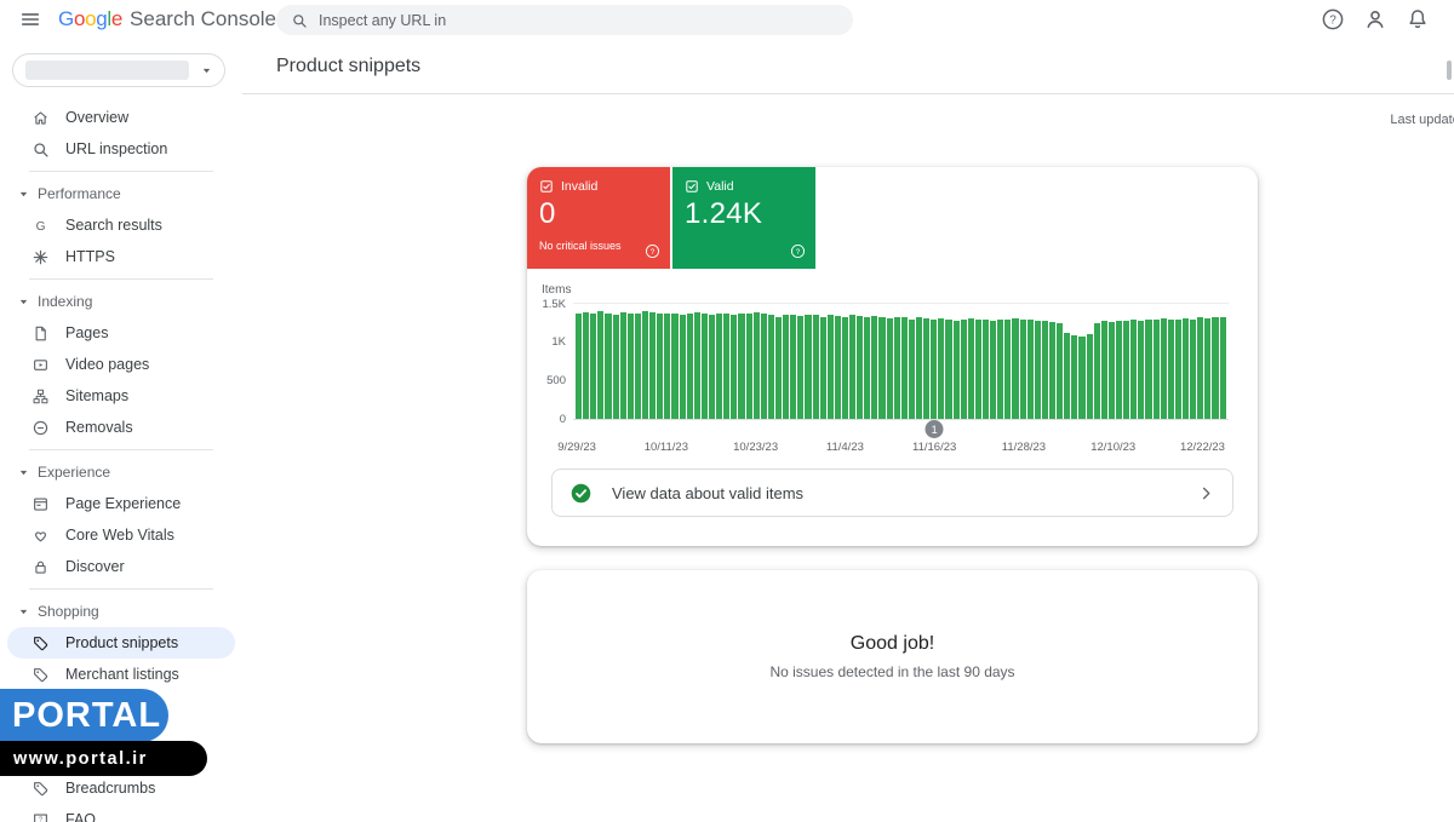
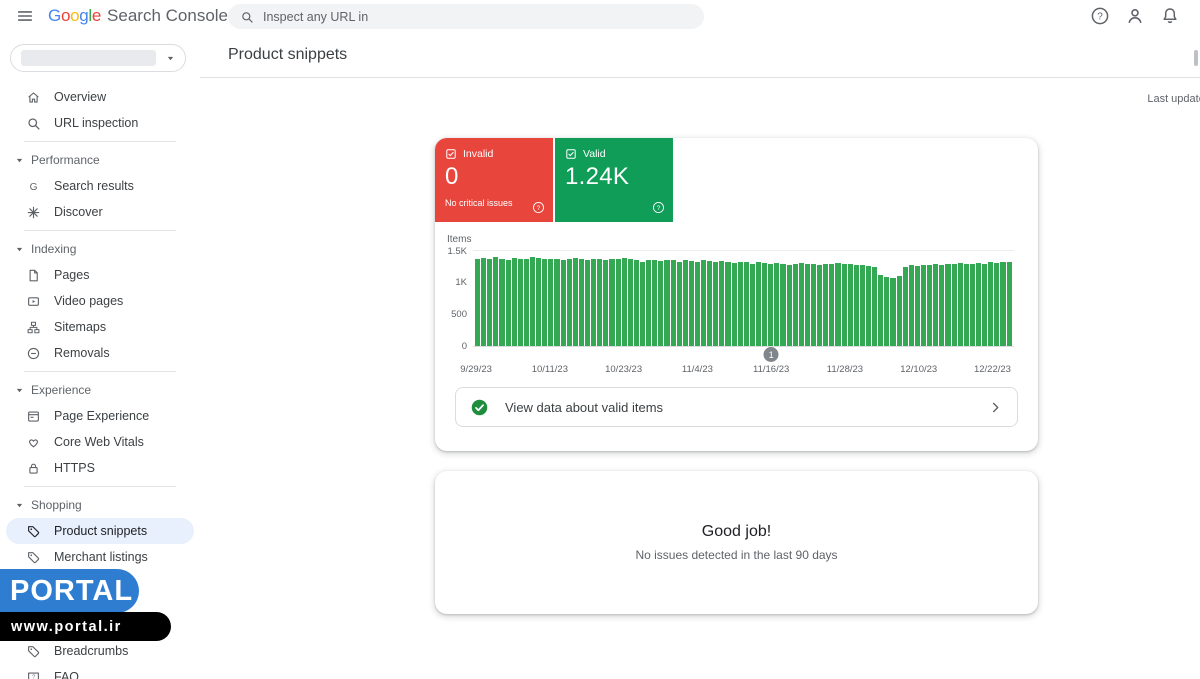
  Google
  Search Console
  Inspect any URL in
  ?
  Overview
  URL inspection
  Performance
  G
  Search results
- HTTPS
+ Discover
  Indexing
  Pages
  Video pages
  Sitemaps
  Removals
  Experience
  Page Experience
  Core Web Vitals
- Discover
+ HTTPS
  Shopping
  Product snippets
  Merchant listings
  Breadcrumbs
  FAQ
  Product snippets
  Last updat
  Invalid
  0
  No critical issues
  Valid
  1.24K
  Items
  1
  1.5K
  1K
  500
  0
  9/29/23
  10/11/23
  10/23/23
  11/4/23
  11/16/23
  11/28/23
  12/10/23
  12/22/23
  View data about valid items
  Good job!
  No issues detected in the last 90 days
  PORTAL
  www.portal.ir
